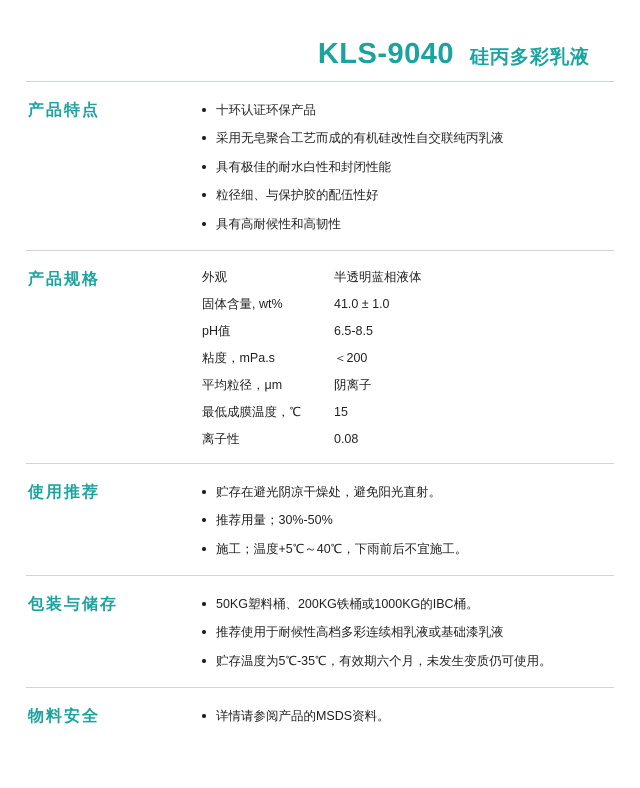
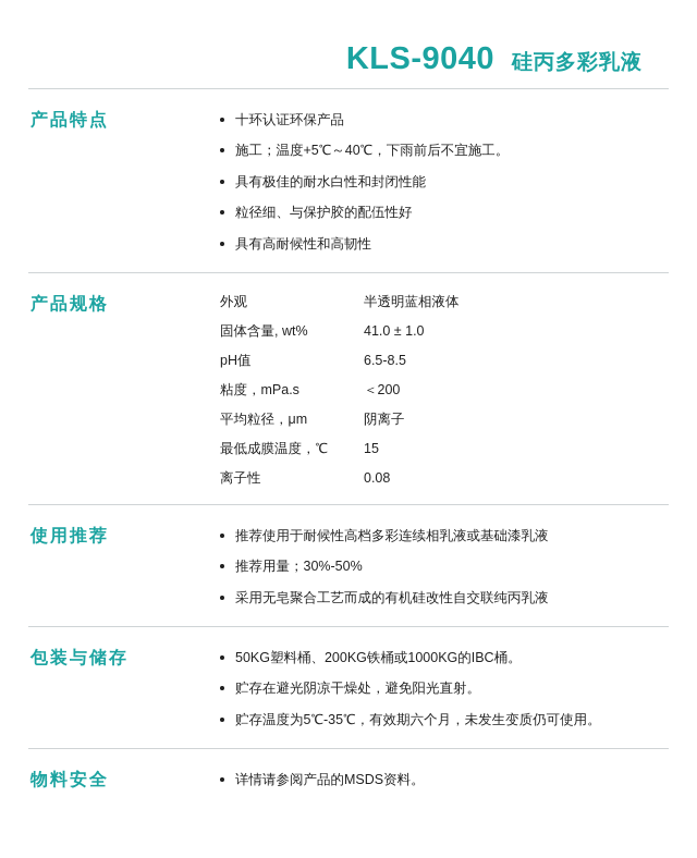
  KLS-9040
  硅丙多彩乳液
  产品特点
  十环认证环保产品
- 采用无皂聚合工艺而成的有机硅改性自交联纯丙乳液
+ 施工；温度+5℃～40℃，下雨前后不宜施工。
  具有极佳的耐水白性和封闭性能
  粒径细、与保护胶的配伍性好
  具有高耐候性和高韧性
  产品规格
  外观	半透明蓝相液体
  固体含量, wt%	41.0 ± 1.0
  pH值	6.5-8.5
  粘度，mPa.s	＜200
  平均粒径，μm	阴离子
  最低成膜温度，℃	15
  离子性	0.08
  使用推荐
- 贮存在避光阴凉干燥处，避免阳光直射。
+ 推荐使用于耐候性高档多彩连续相乳液或基础漆乳液
  推荐用量；30%-50%
- 施工；温度+5℃～40℃，下雨前后不宜施工。
+ 采用无皂聚合工艺而成的有机硅改性自交联纯丙乳液
  包装与储存
  50KG塑料桶、200KG铁桶或1000KG的IBC桶。
- 推荐使用于耐候性高档多彩连续相乳液或基础漆乳液
+ 贮存在避光阴凉干燥处，避免阳光直射。
  贮存温度为5℃-35℃，有效期六个月，未发生变质仍可使用。
  物料安全
  详情请参阅产品的MSDS资料。
